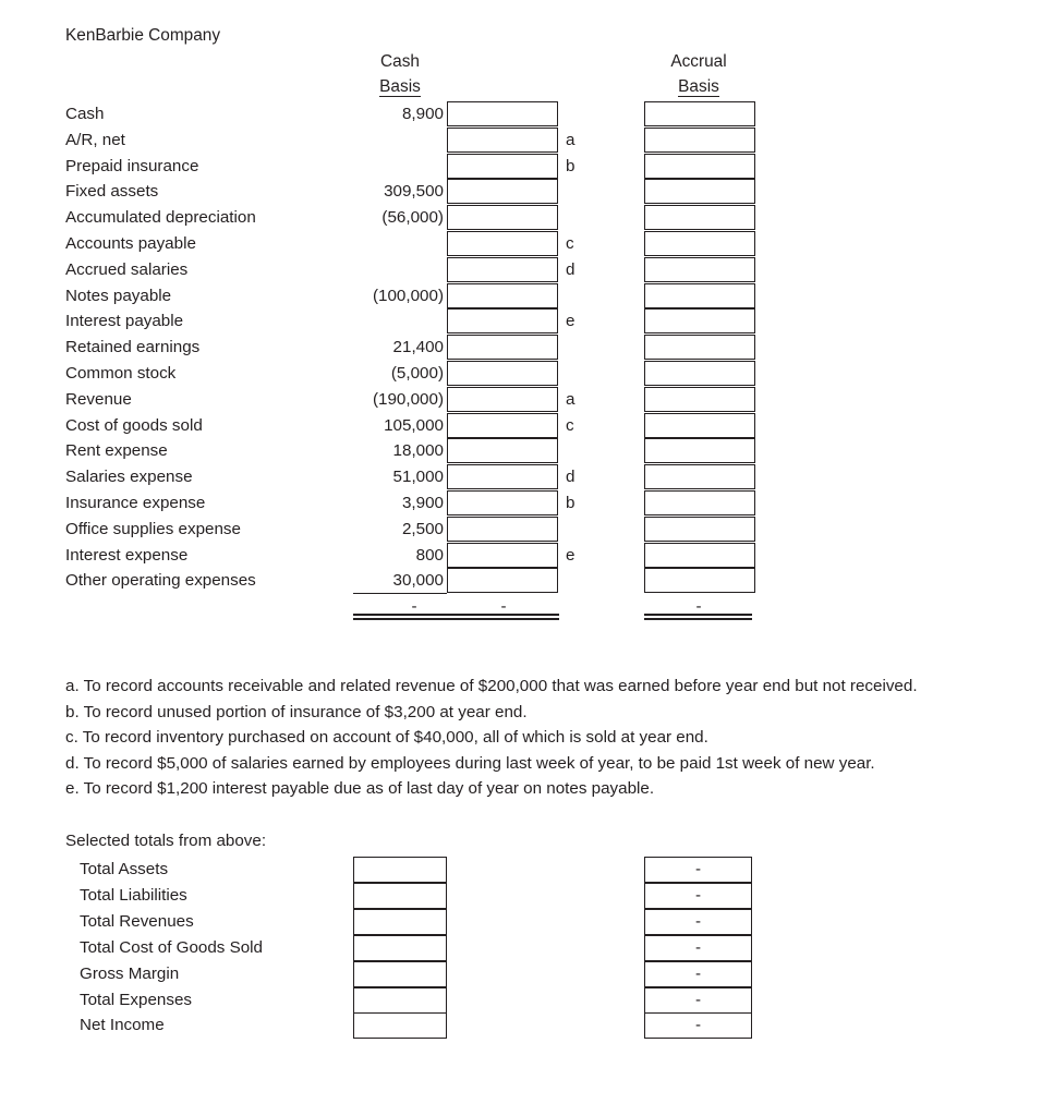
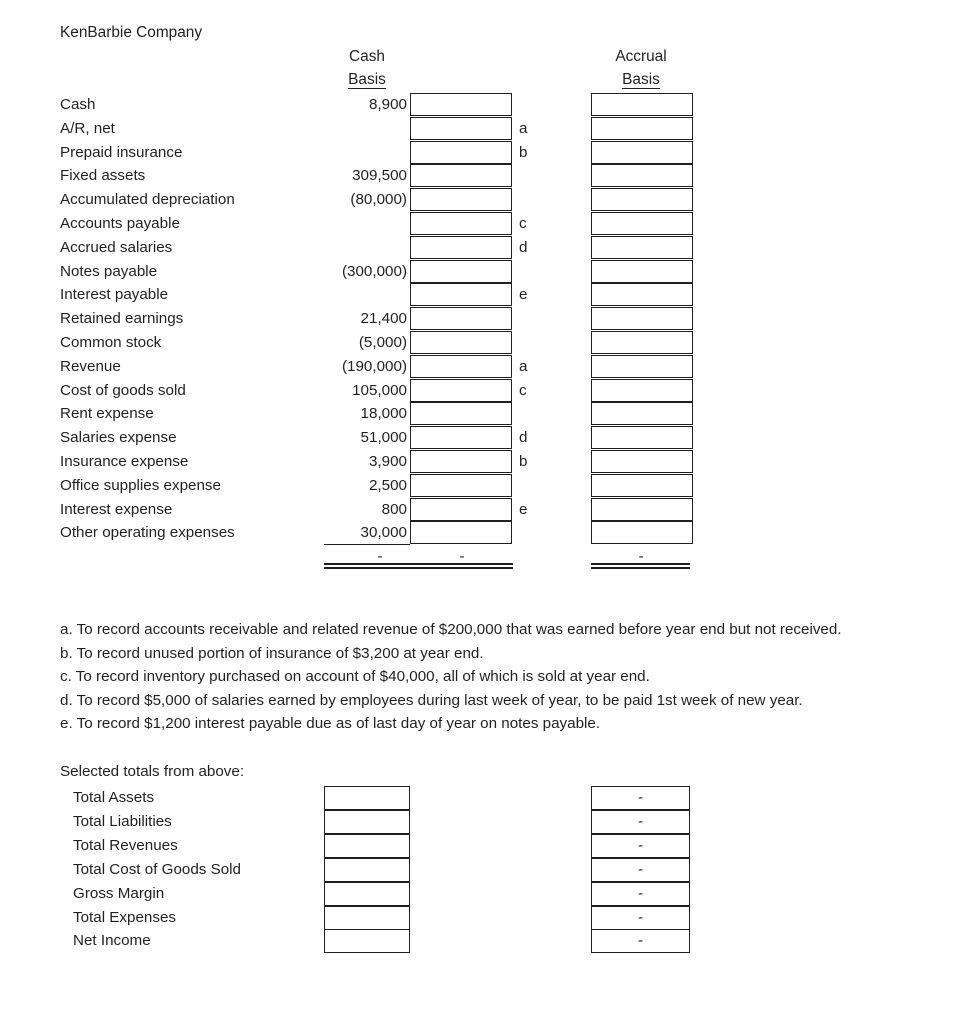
  KenBarbie Company
  Cash
  Basis
  Accrual
  Basis
  Cash
  8,900
  A/R, net
  a
  Prepaid insurance
  b
  Fixed assets
  309,500
  Accumulated depreciation
- (56,000)
+ (80,000)
  Accounts payable
  c
  Accrued salaries
  d
  Notes payable
- (100,000)
+ (300,000)
  Interest payable
  e
  Retained earnings
  21,400
  Common stock
  (5,000)
  Revenue
  (190,000)
  a
  Cost of goods sold
  105,000
  c
  Rent expense
  18,000
  Salaries expense
  51,000
  d
  Insurance expense
  3,900
  b
  Office supplies expense
  2,500
  Interest expense
  800
  e
  Other operating expenses
  30,000
  -
  -
  -
  a. To record accounts receivable and related revenue of $200,000 that was earned before year end but not received.
  b. To record unused portion of insurance of $3,200 at year end.
  c. To record inventory purchased on account of $40,000, all of which is sold at year end.
  d. To record $5,000 of salaries earned by employees during last week of year, to be paid 1st week of new year.
  e. To record $1,200 interest payable due as of last day of year on notes payable.
  Selected totals from above:
  Total Assets
  -
  Total Liabilities
  -
  Total Revenues
  -
  Total Cost of Goods Sold
  -
  Gross Margin
  -
  Total Expenses
  -
  Net Income
  -
